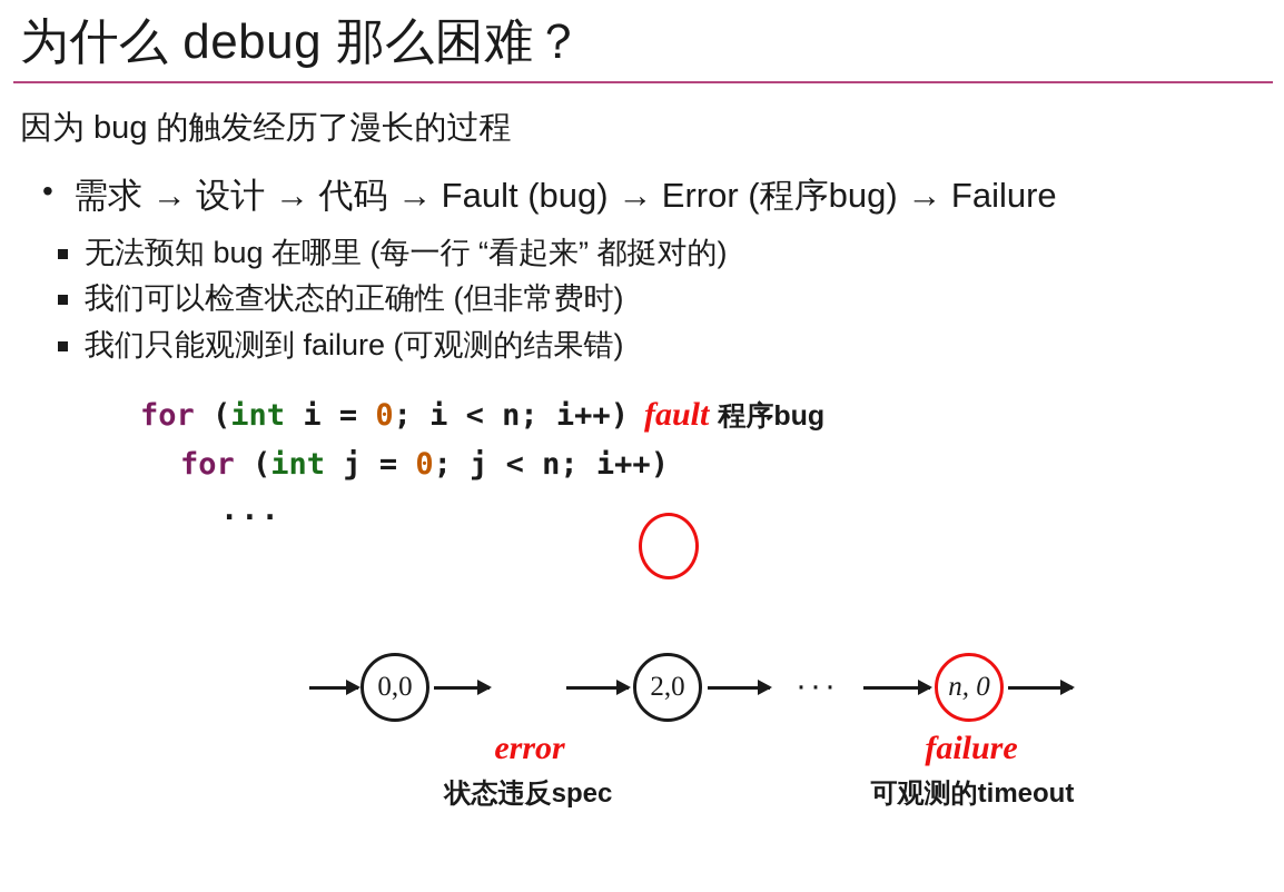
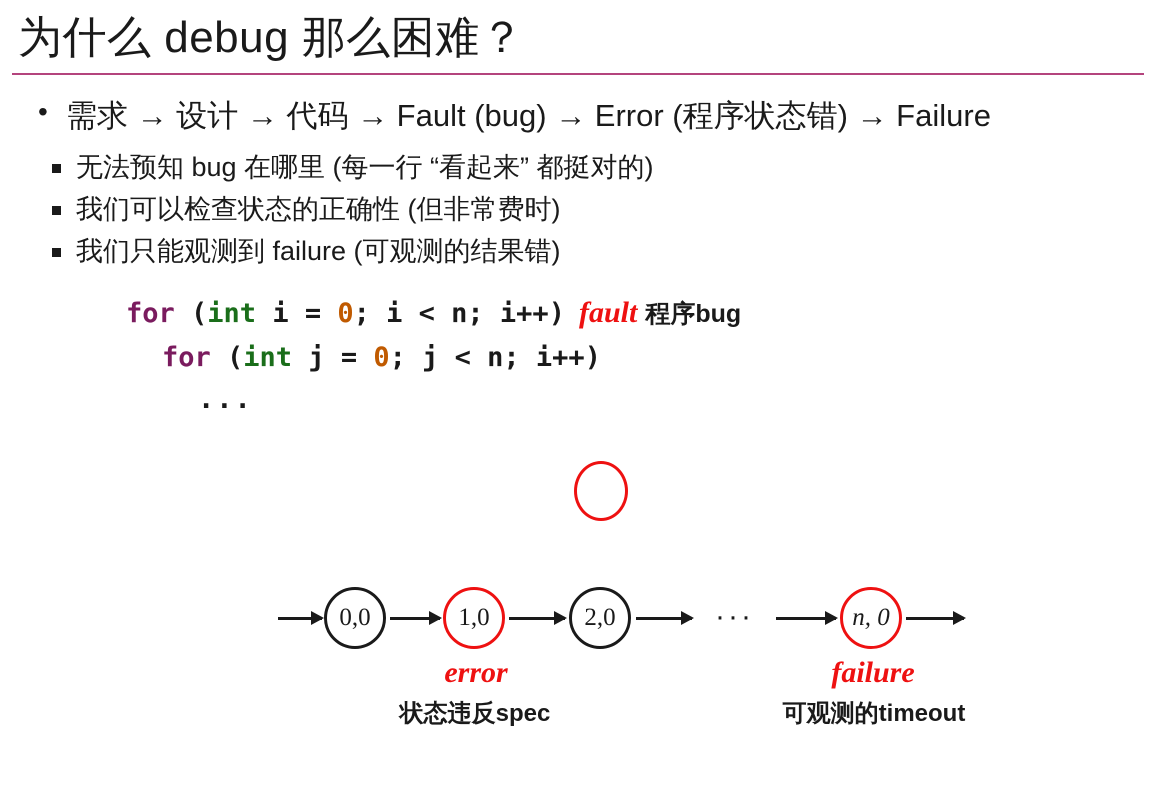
  为什么 debug 那么困难？
- 因为 bug 的触发经历了漫长的过程
- 需求 → 设计 → 代码 → Fault (bug) → Error (程序bug) → Failure
+ 需求 → 设计 → 代码 → Fault (bug) → Error (程序状态错) → Failure
  无法预知 bug 在哪里 (每一行 “看起来” 都挺对的)
  我们可以检查状态的正确性 (但非常费时)
  我们只能观测到 failure (可观测的结果错)
  for (int i = 0; i < n; i++) fault 程序bug
  for (int j = 0; j < n; i++)
  ...
  0,0
+ 1,0
  2,0
  ···
  n, 0
  error
  状态违反spec
  failure
  可观测的timeout
